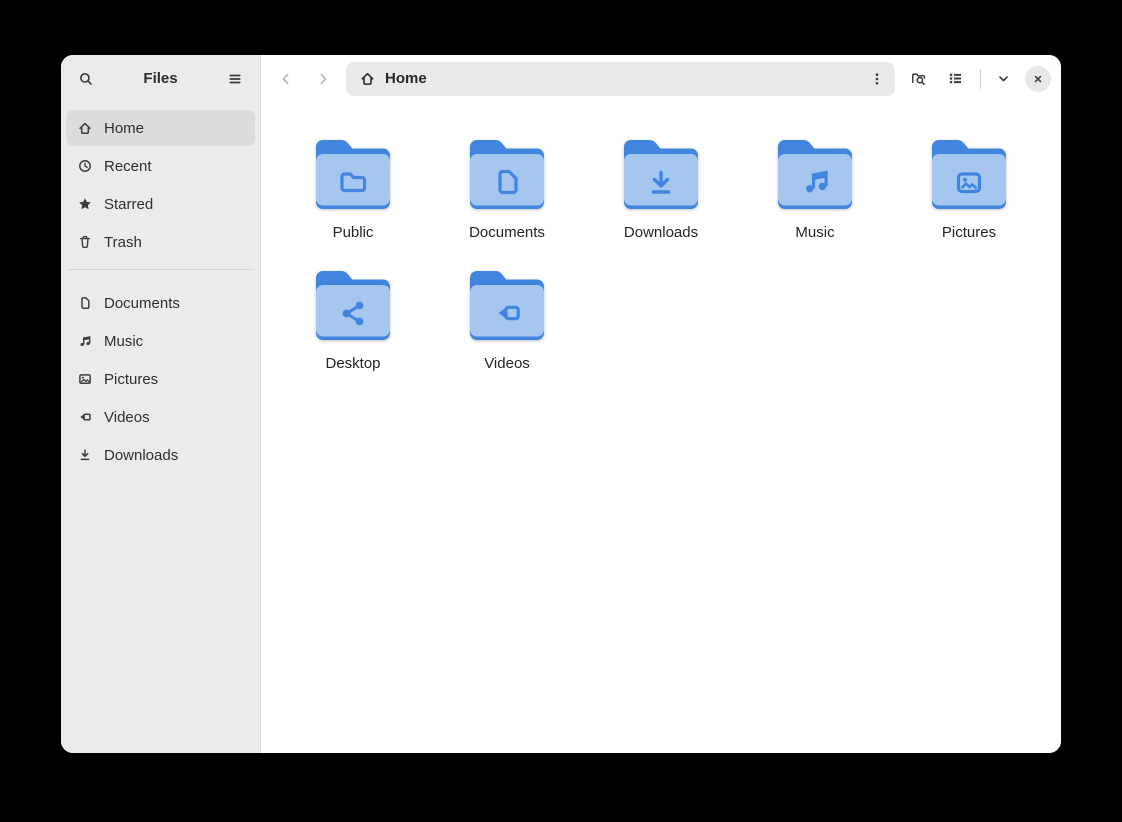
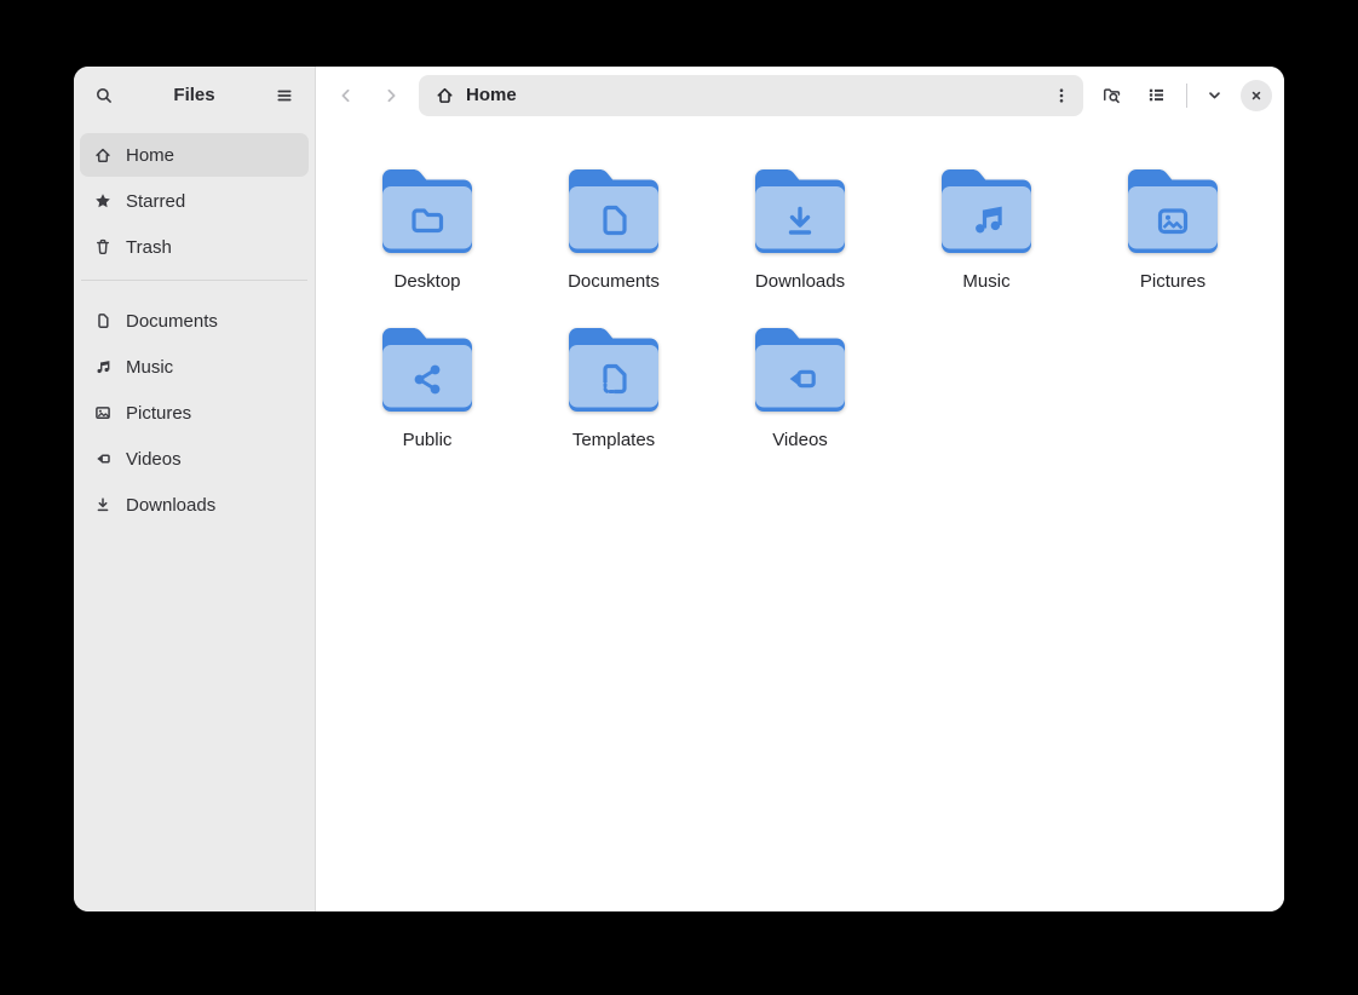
  Files
  Home
- Recent
  Starred
  Trash
  Documents
  Music
  Pictures
  Videos
  Downloads
  Home
- Public
+ Desktop
  Documents
  Downloads
  Music
  Pictures
- Desktop
+ Public
+ Templates
  Videos
